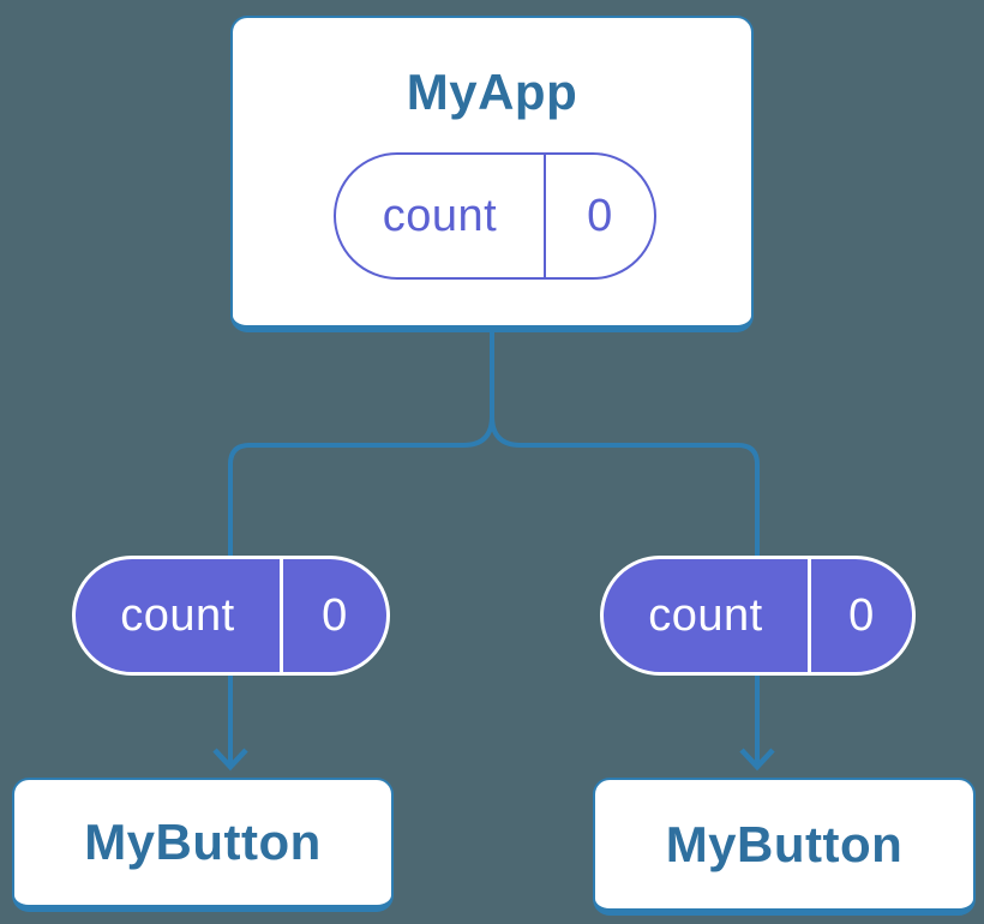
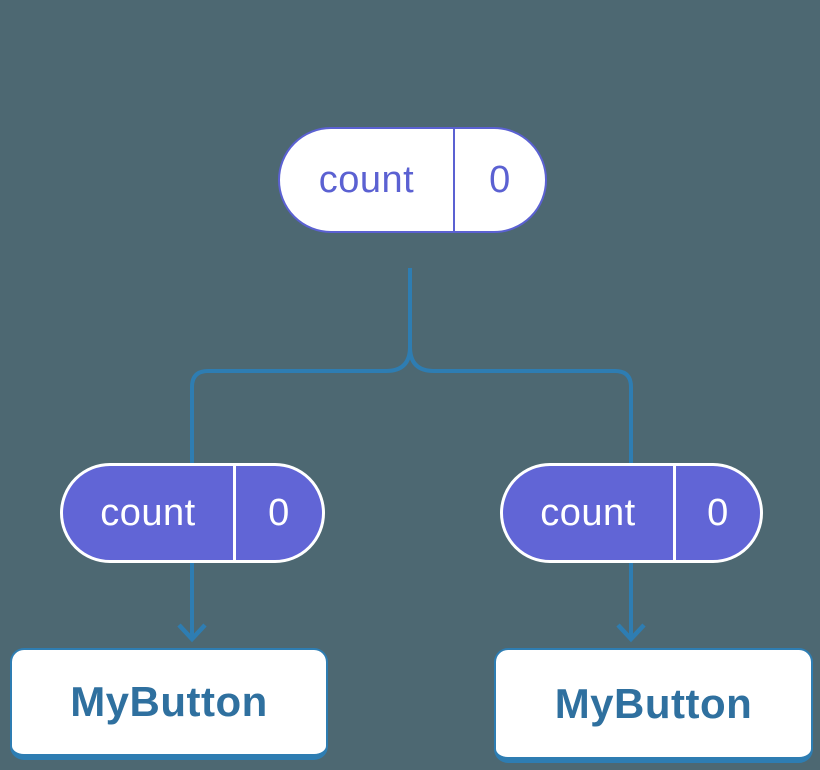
- MyApp
  count
  0
  count
  0
  count
  0
  MyButton
  MyButton
